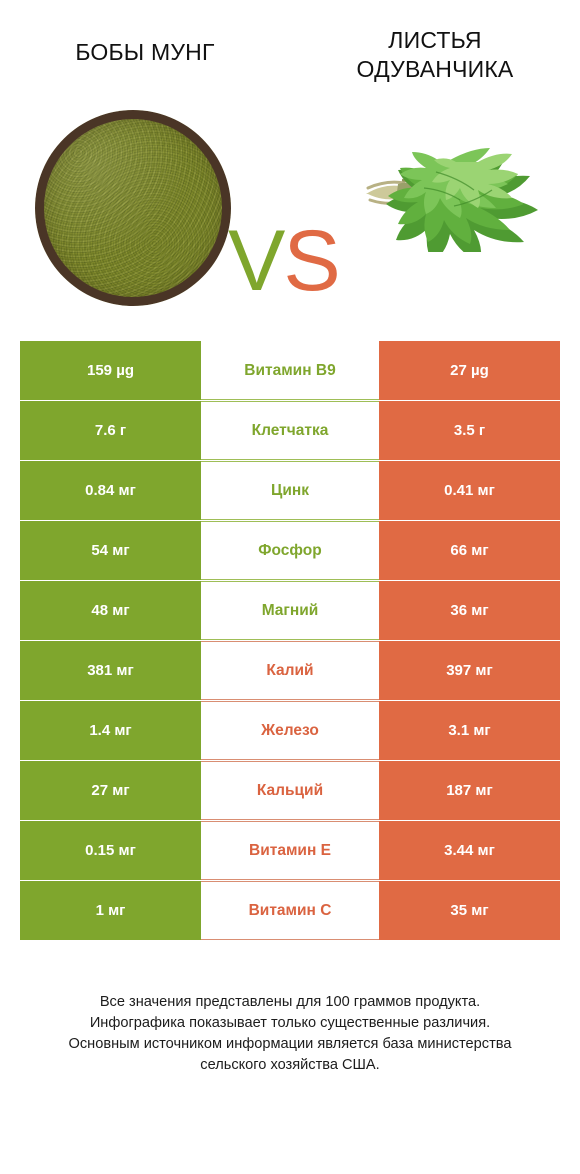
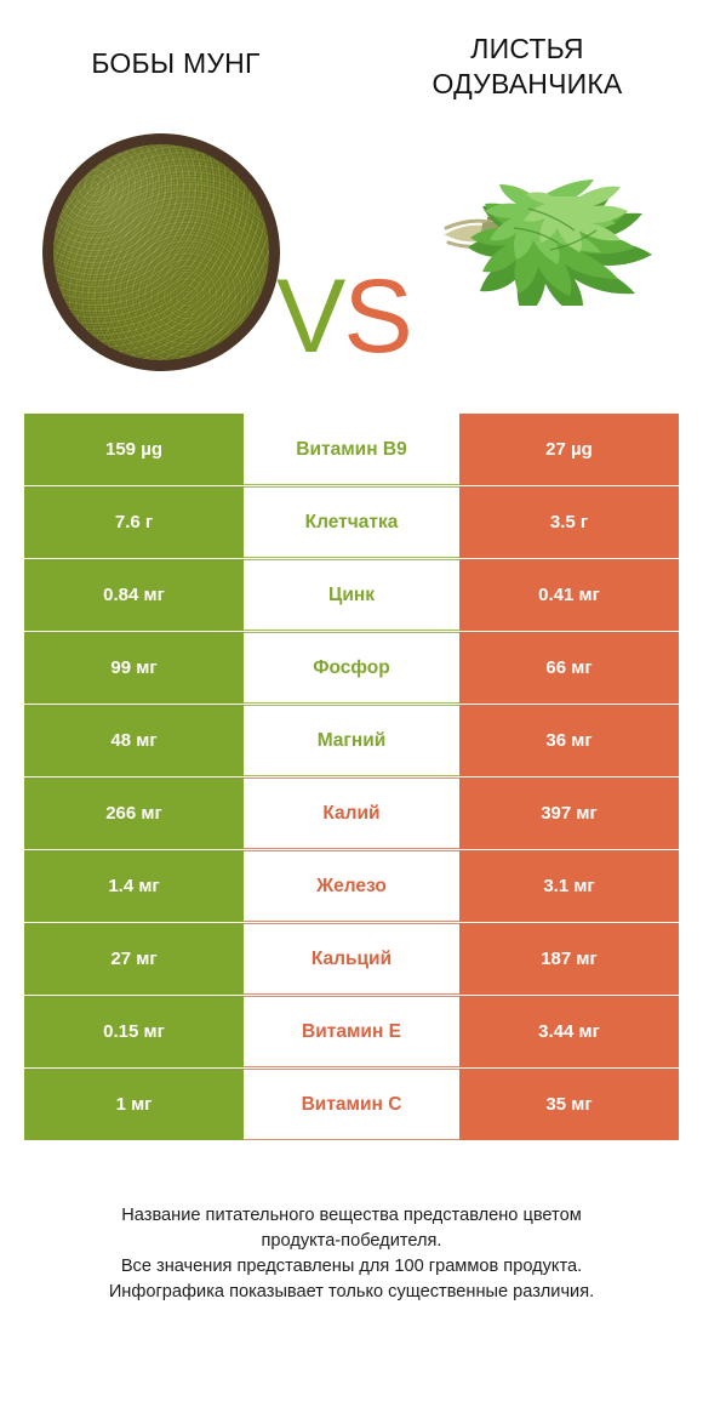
  БОБЫ МУНГ
  ЛИСТЬЯ
  ОДУВАНЧИКА
  VS
  159 µg
  Витамин B9
  27 µg
  7.6 г
  Клетчатка
  3.5 г
  0.84 мг
  Цинк
  0.41 мг
- 54 мг
+ 99 мг
  Фосфор
  66 мг
  48 мг
  Магний
  36 мг
- 381 мг
+ 266 мг
  Калий
  397 мг
  1.4 мг
  Железо
  3.1 мг
  27 мг
  Кальций
  187 мг
  0.15 мг
  Витамин E
  3.44 мг
  1 мг
  Витамин C
  35 мг
+ Название питательного вещества представлено цветом
+ продукта-победителя.
  Все значения представлены для 100 граммов продукта.
  Инфографика показывает только существенные различия.
- Основным источником информации является база министерства
- сельского хозяйства США.
